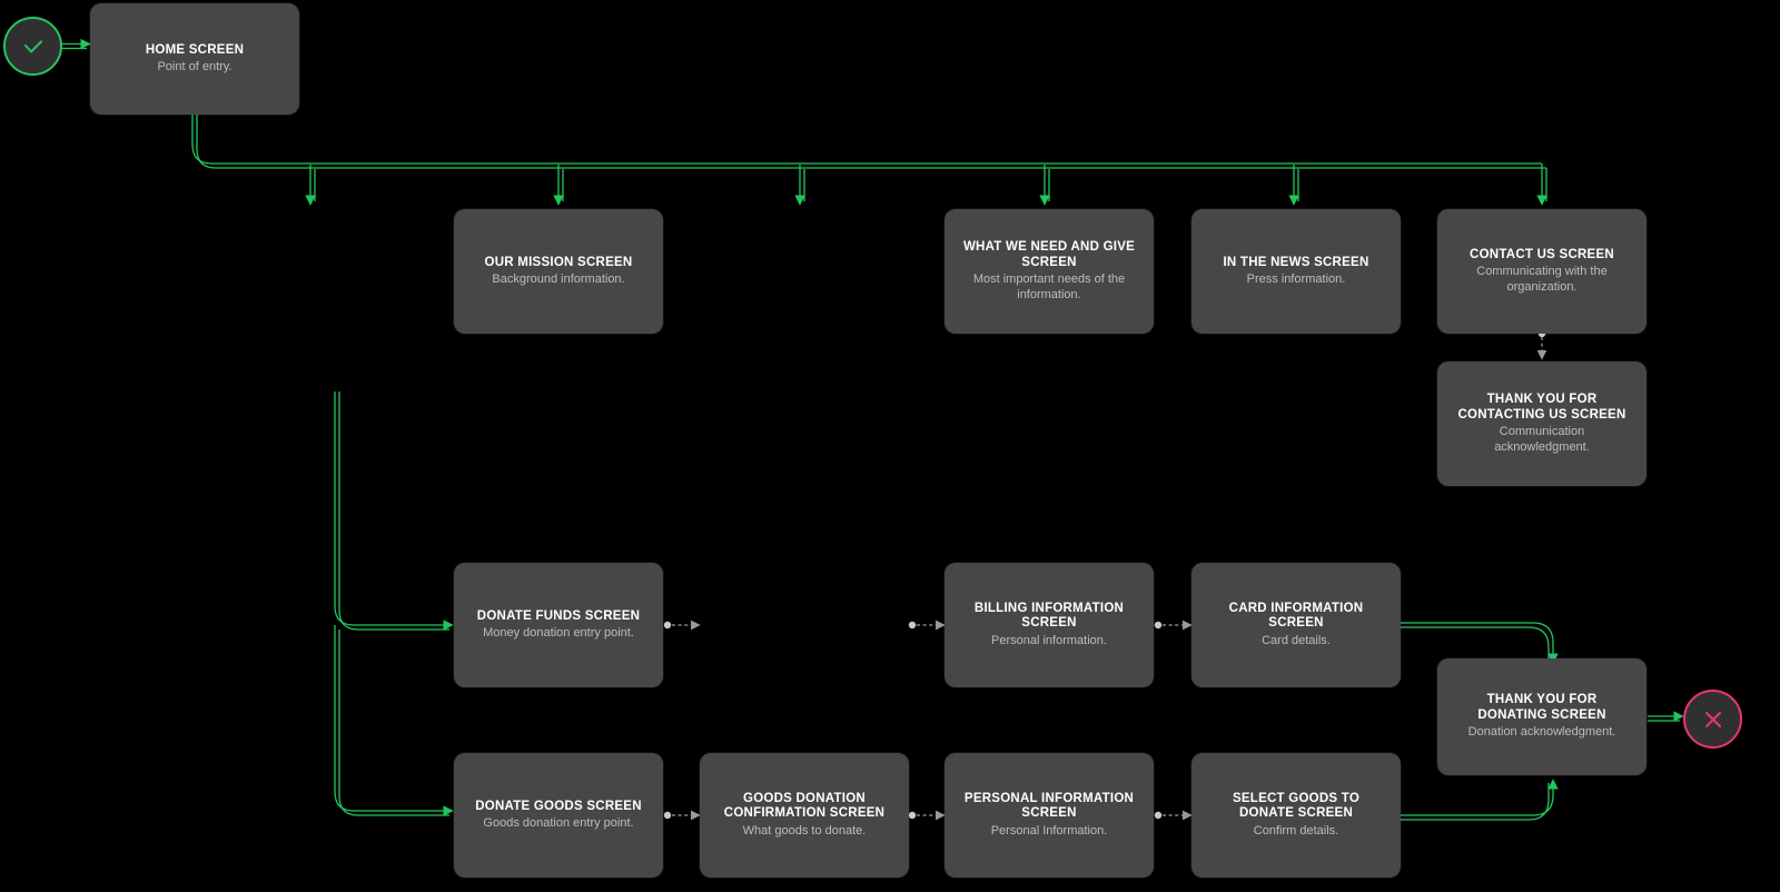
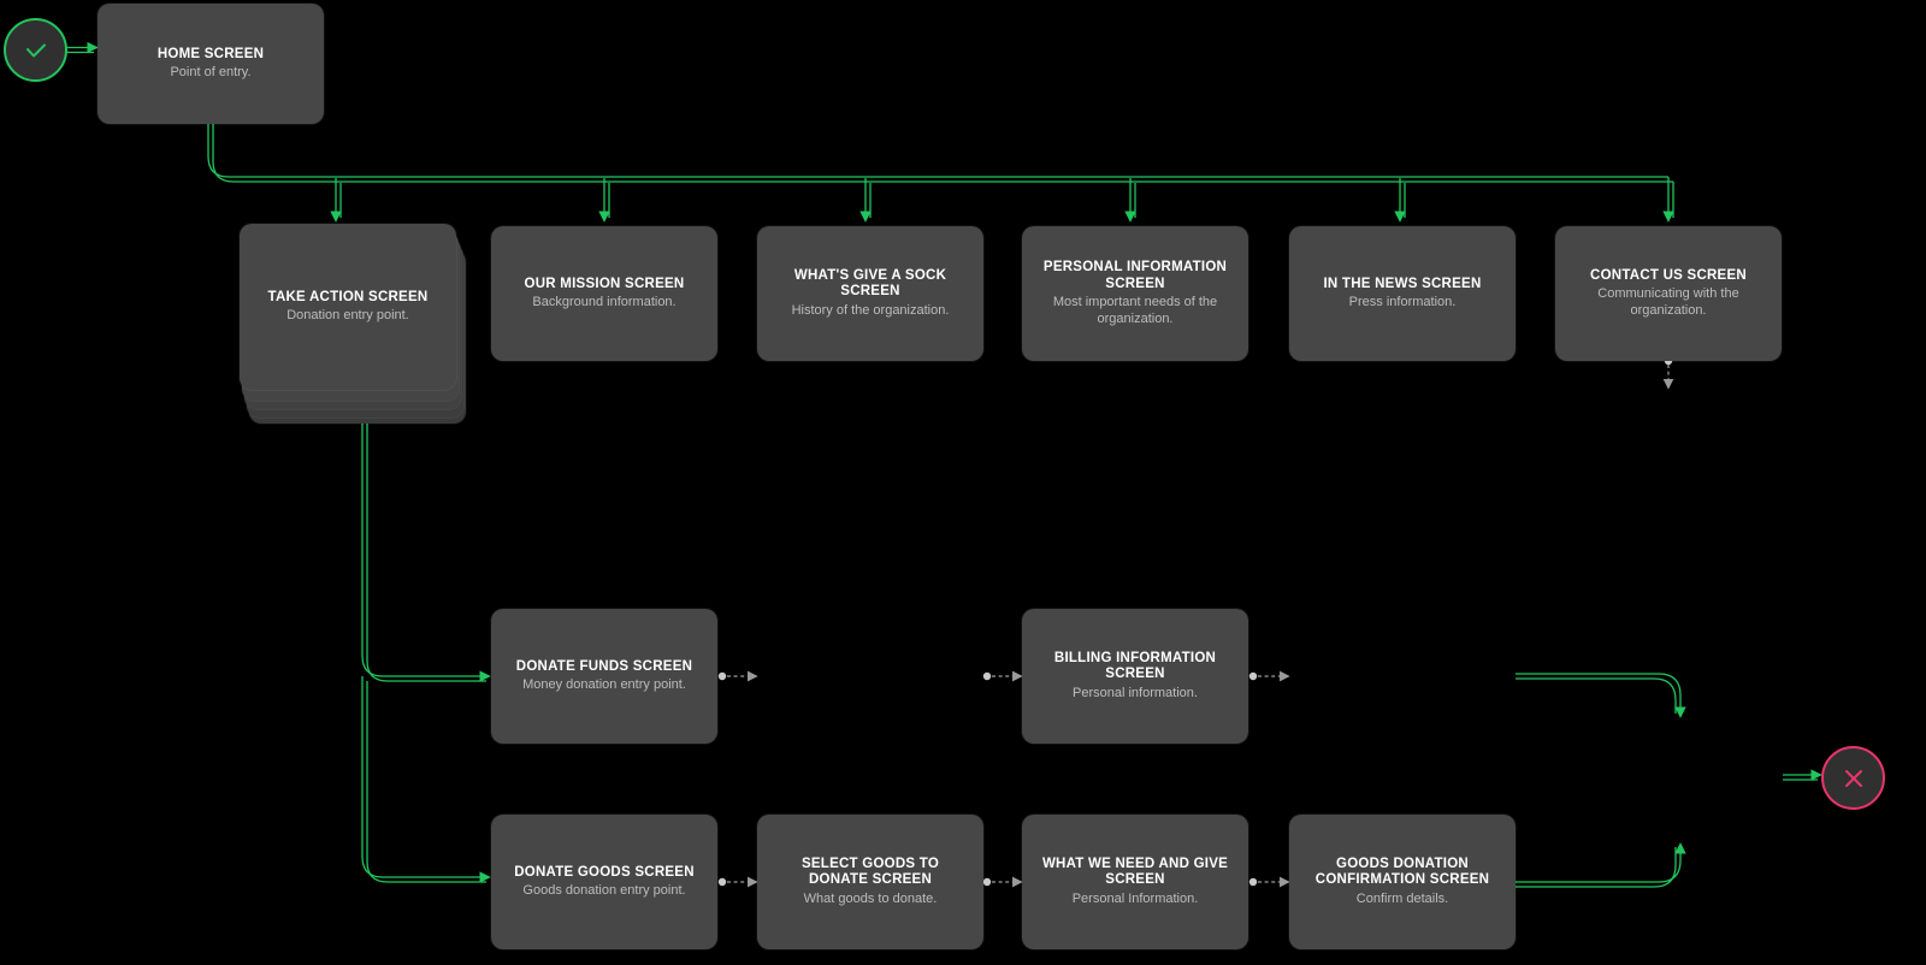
  HOME SCREEN
  Point of entry.
+ TAKE ACTION SCREEN
+ Donation entry point.
  OUR MISSION SCREEN
  Background information.
+ WHAT'S GIVE A SOCK SCREEN
+ History of the organization.
- WHAT WE NEED AND GIVE SCREEN
+ PERSONAL INFORMATION SCREEN
- Most important needs of the information.
+ Most important needs of the organization.
  IN THE NEWS SCREEN
  Press information.
  CONTACT US SCREEN
  Communicating with the organization.
- THANK YOU FOR CONTACTING US SCREEN
- Communication acknowledgment.
  DONATE FUNDS SCREEN
  Money donation entry point.
  BILLING INFORMATION SCREEN
  Personal information.
- CARD INFORMATION SCREEN
- Card details.
- THANK YOU FOR DONATING SCREEN
- Donation acknowledgment.
  DONATE GOODS SCREEN
  Goods donation entry point.
- GOODS DONATION CONFIRMATION SCREEN
+ SELECT GOODS TO DONATE SCREEN
  What goods to donate.
- PERSONAL INFORMATION SCREEN
+ WHAT WE NEED AND GIVE SCREEN
  Personal Information.
- SELECT GOODS TO DONATE SCREEN
+ GOODS DONATION CONFIRMATION SCREEN
  Confirm details.
